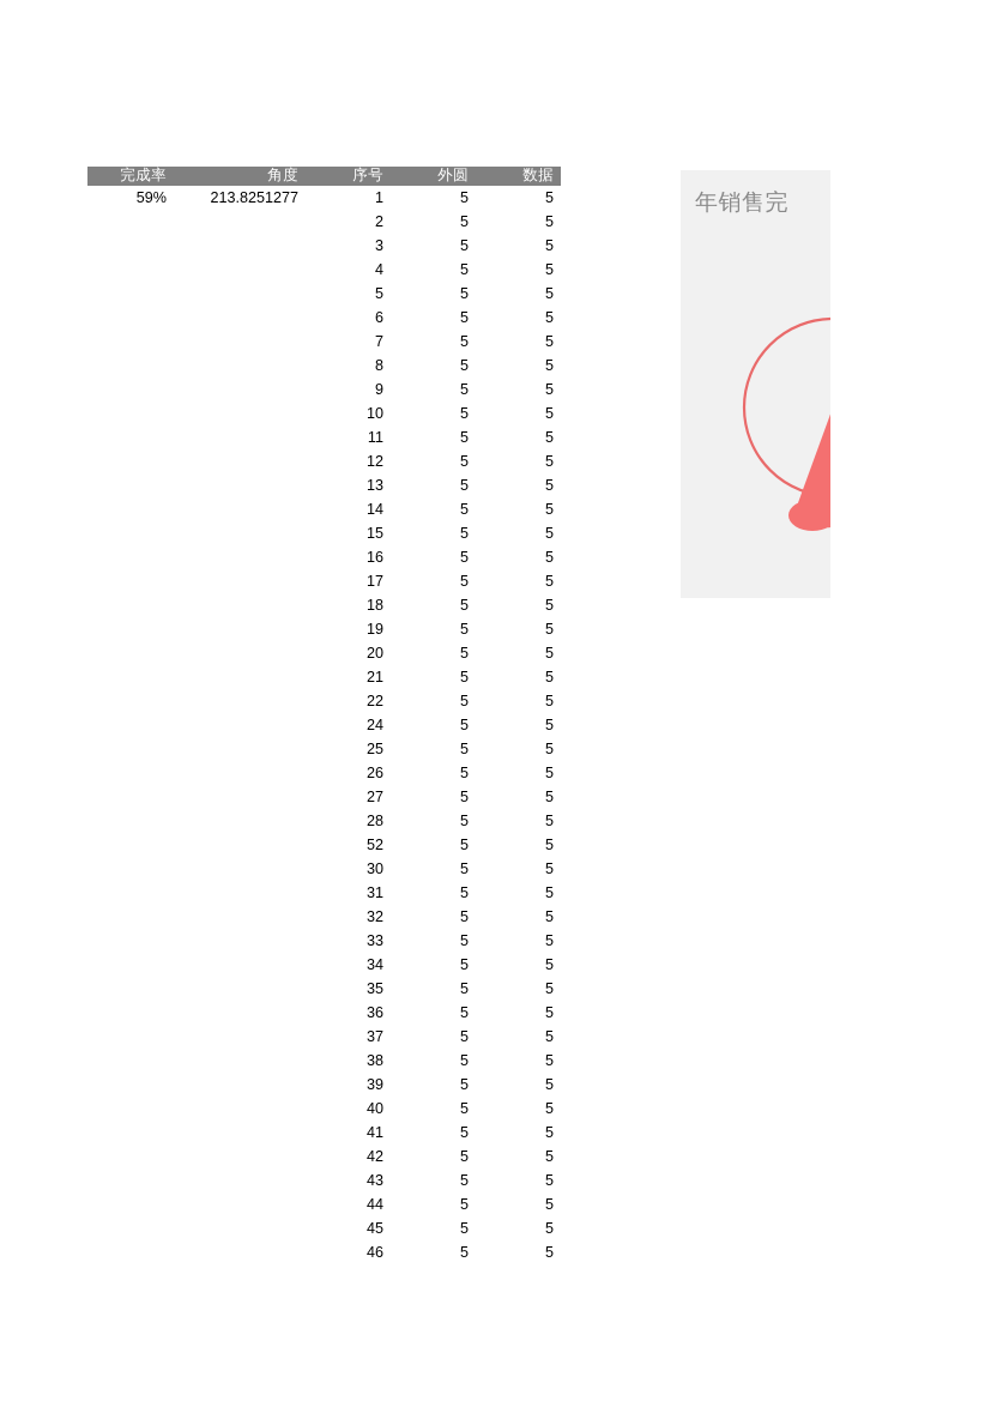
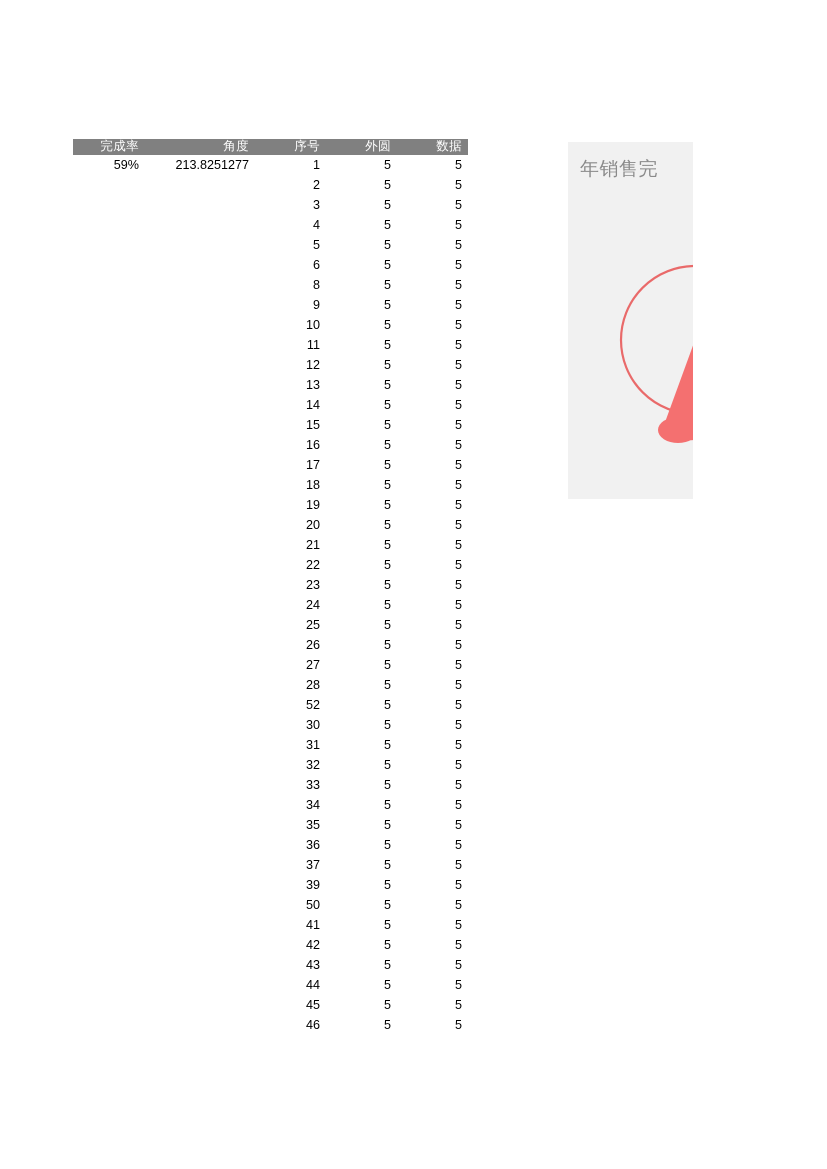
  完成率	角度	序号	外圆	数据
  59%	213.8251277	1	5	5
  		2	5	5
  		3	5	5
  		4	5	5
  		5	5	5
  		6	5	5
- 		7	5	5
  		8	5	5
  		9	5	5
  		10	5	5
  		11	5	5
  		12	5	5
  		13	5	5
  		14	5	5
  		15	5	5
  		16	5	5
  		17	5	5
  		18	5	5
  		19	5	5
  		20	5	5
  		21	5	5
  		22	5	5
+ 		23	5	5
  		24	5	5
  		25	5	5
  		26	5	5
  		27	5	5
  		28	5	5
  		52	5	5
  		30	5	5
  		31	5	5
  		32	5	5
  		33	5	5
  		34	5	5
  		35	5	5
  		36	5	5
  		37	5	5
- 		38	5	5
  		39	5	5
- 		40	5	5
+ 		50	5	5
  		41	5	5
  		42	5	5
  		43	5	5
  		44	5	5
  		45	5	5
  		46	5	5
  年销售完
